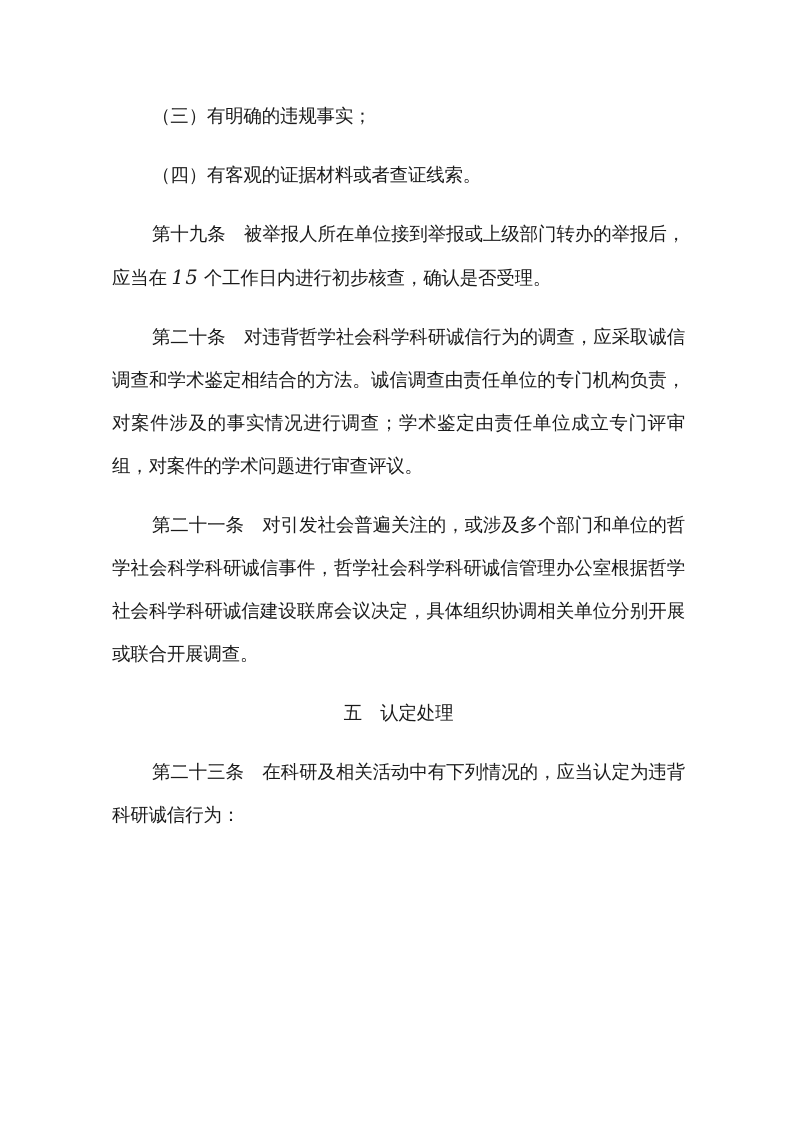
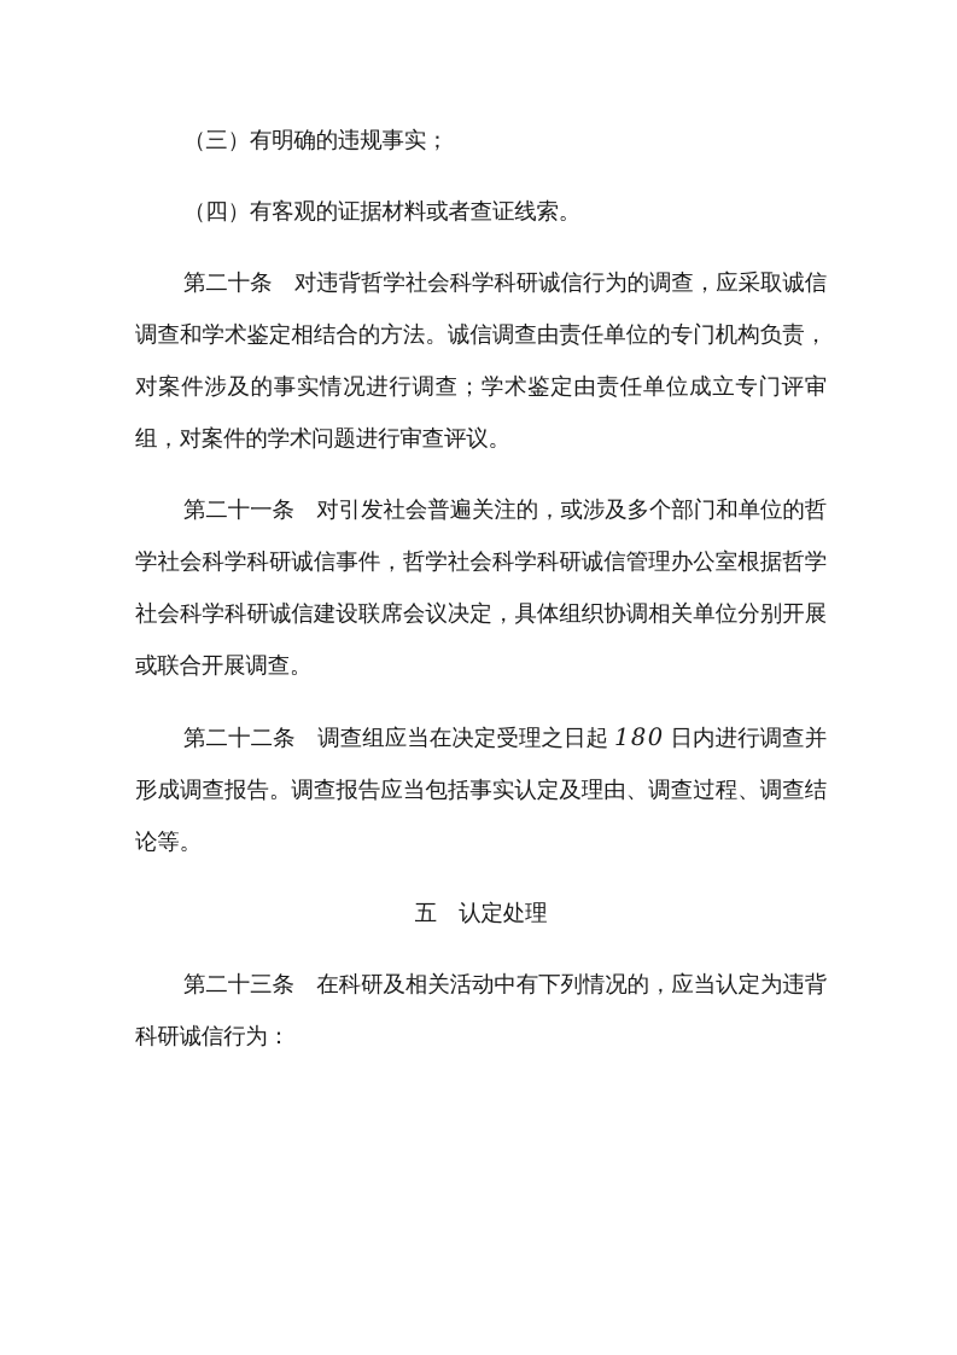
  （三）有明确的违规事实；
  （四）有客观的证据材料或者查证线索。
- 第十九条 被举报人所在单位接到举报或上级部门转办的举报后，应当在 15 个工作日内进行初步核查，确认是否受理。
  第二十条 对违背哲学社会科学科研诚信行为的调查，应采取诚信调查和学术鉴定相结合的方法。诚信调查由责任单位的专门机构负责，对案件涉及的事实情况进行调查；学术鉴定由责任单位成立专门评审组，对案件的学术问题进行审查评议。
  第二十一条 对引发社会普遍关注的，或涉及多个部门和单位的哲学社会科学科研诚信事件，哲学社会科学科研诚信管理办公室根据哲学社会科学科研诚信建设联席会议决定，具体组织协调相关单位分别开展或联合开展调查。
+ 第二十二条 调查组应当在决定受理之日起 180 日内进行调查并形成调查报告。调查报告应当包括事实认定及理由、调查过程、调查结论等。
  五 认定处理
  第二十三条 在科研及相关活动中有下列情况的，应当认定为违背科研诚信行为：
